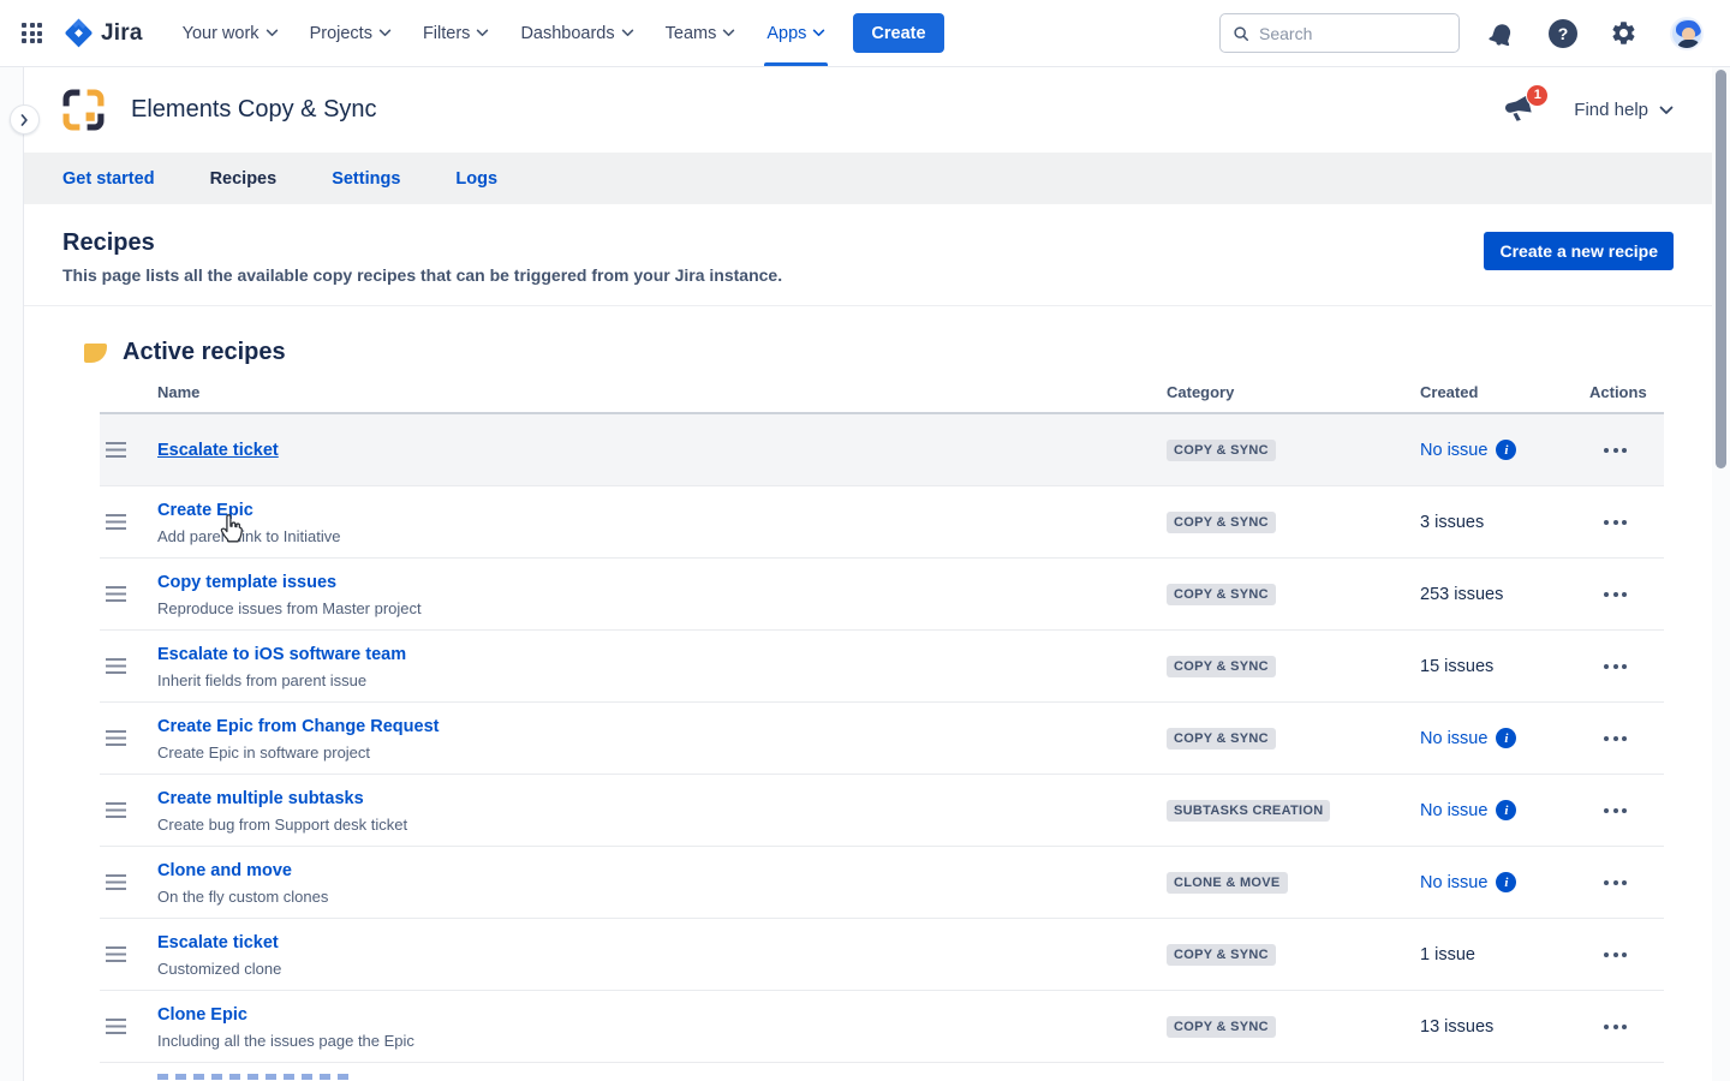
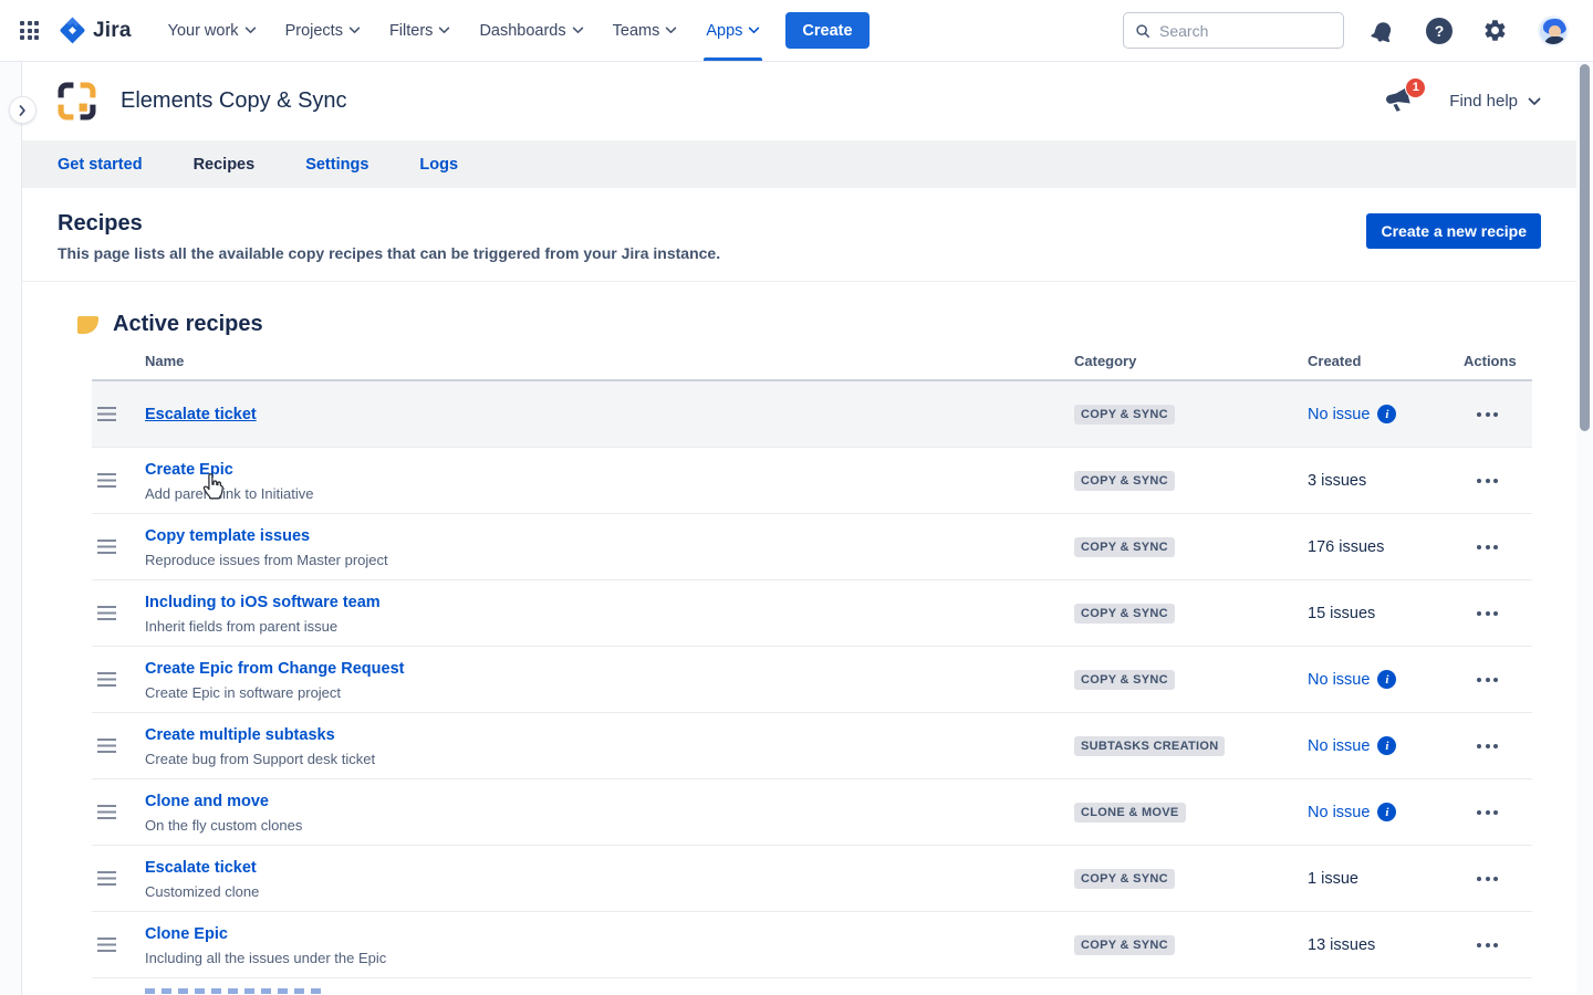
  Jira
  Your work
  Projects
  Filters
  Dashboards
  Teams
  Apps
  Create
  Search
  ?
  Elements Copy & Sync
  1
  Find help
  Get started
  Recipes
  Settings
  Logs
  Recipes
  This page lists all the available copy recipes that can be triggered from your Jira instance.
  Create a new recipe
  Active recipes
  Name
  Category
  Created
  Actions
  Escalate ticket
  COPY & SYNC
  No issue
  i
  Create Epic
  Add pareink to Initiative
  COPY & SYNC
  3 issues
  Copy template issues
  Reproduce issues from Master project
  COPY & SYNC
- 253 issues
+ 176 issues
- Escalate to iOS software team
+ Including to iOS software team
  Inherit fields from parent issue
  COPY & SYNC
  15 issues
  Create Epic from Change Request
  Create Epic in software project
  COPY & SYNC
  No issue
  i
  Create multiple subtasks
  Create bug from Support desk ticket
  SUBTASKS CREATION
  No issue
  i
  Clone and move
  On the fly custom clones
  CLONE & MOVE
  No issue
  i
  Escalate ticket
  Customized clone
  COPY & SYNC
  1 issue
  Clone Epic
- Including all the issues page the Epic
+ Including all the issues under the Epic
  COPY & SYNC
  13 issues
